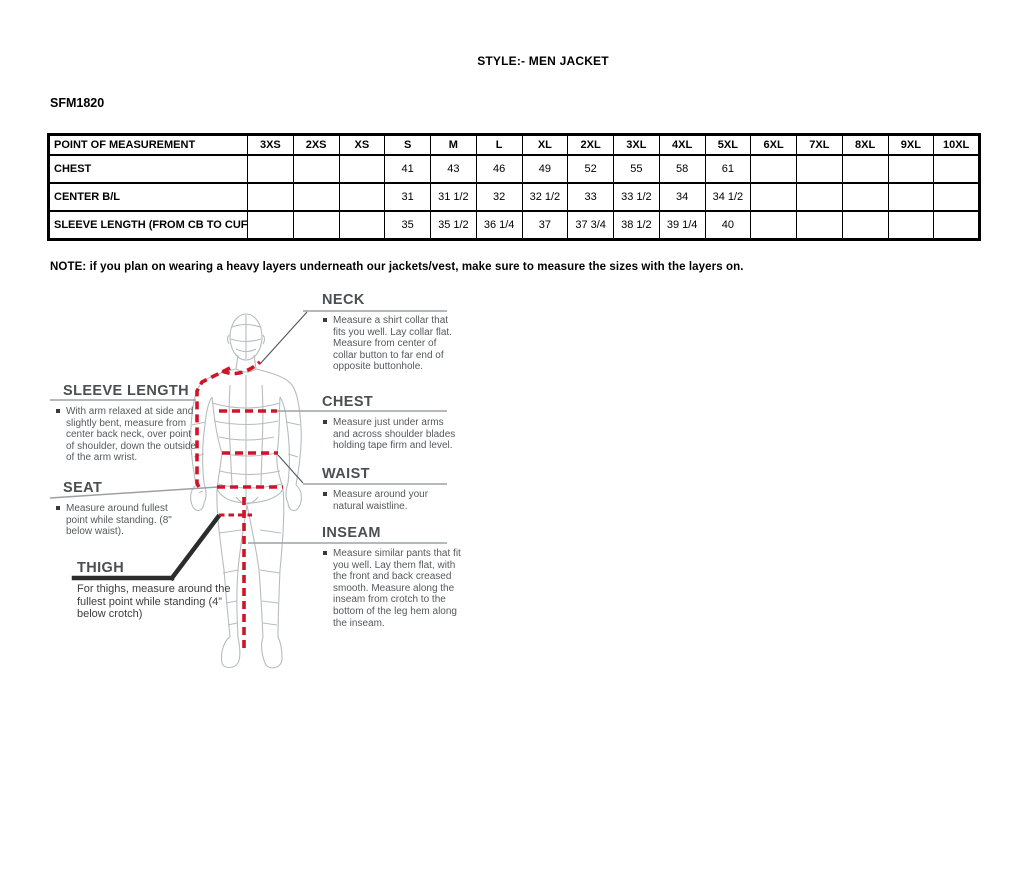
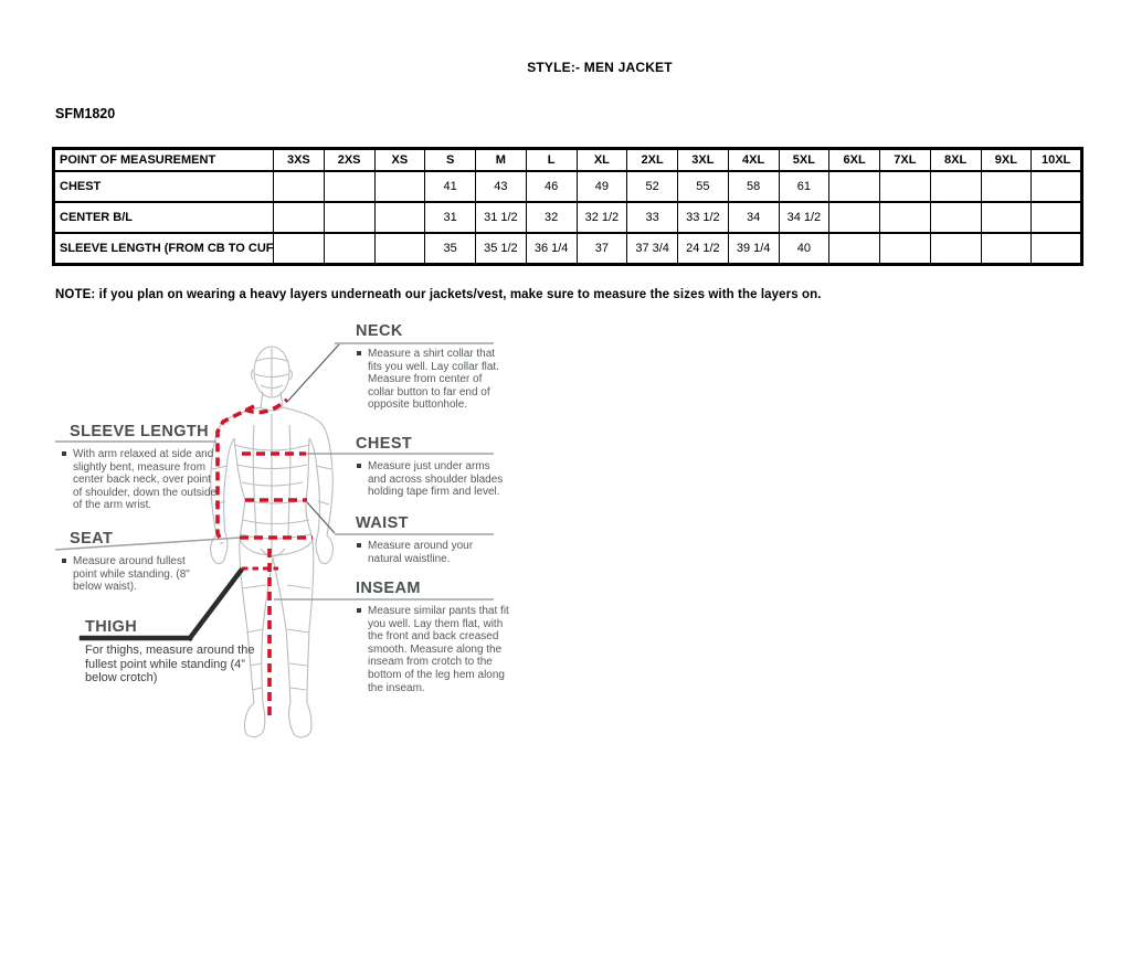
  STYLE:- MEN JACKET
  SFM1820
  POINT OF MEASUREMENT	3XS	2XS	XS	S	M	L	XL	2XL	3XL	4XL	5XL	6XL	7XL	8XL	9XL	10XL
  CHEST				41	43	46	49	52	55	58	61
  CENTER B/L				31	31 1/2	32	32 1/2	33	33 1/2	34	34 1/2
- SLEEVE LENGTH (FROM CB TO CUF				35	35 1/2	36 1/4	37	37 3/4	38 1/2	39 1/4	40
+ SLEEVE LENGTH (FROM CB TO CUF				35	35 1/2	36 1/4	37	37 3/4	24 1/2	39 1/4	40
  NOTE: if you plan on wearing a heavy layers underneath our jackets/vest, make sure to measure the sizes with the layers on.
  NECK
  Measure a shirt collar that fits you well. Lay collar flat. Measure from center of collar button to far end of opposite buttonhole.
  CHEST
  Measure just under arms and across shoulder blades holding tape firm and level.
  WAIST
  Measure around your natural waistline.
  INSEAM
  Measure similar pants that fit you well. Lay them flat, with the front and back creased smooth. Measure along the inseam from crotch to the bottom of the leg hem along the inseam.
  SLEEVE LENGTH
  With arm relaxed at side and slightly bent, measure from center back neck, over point of shoulder, down the outside of the arm wrist.
  SEAT
  Measure around fullest point while standing. (8" below waist).
  THIGH
  For thighs, measure around the fullest point while standing (4” below crotch)
